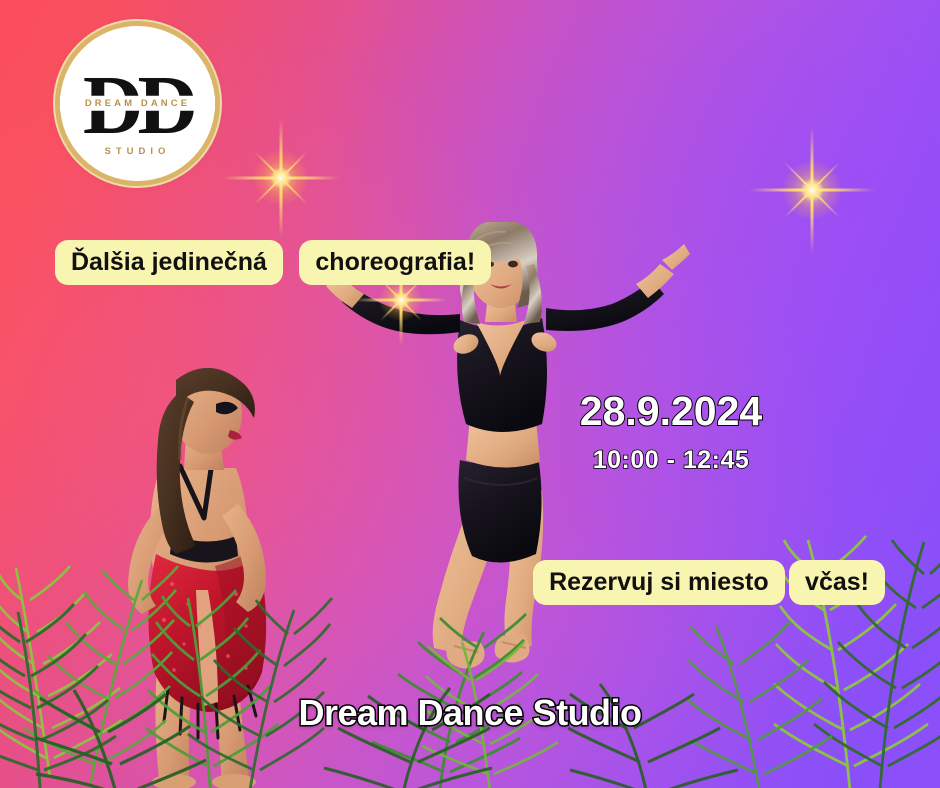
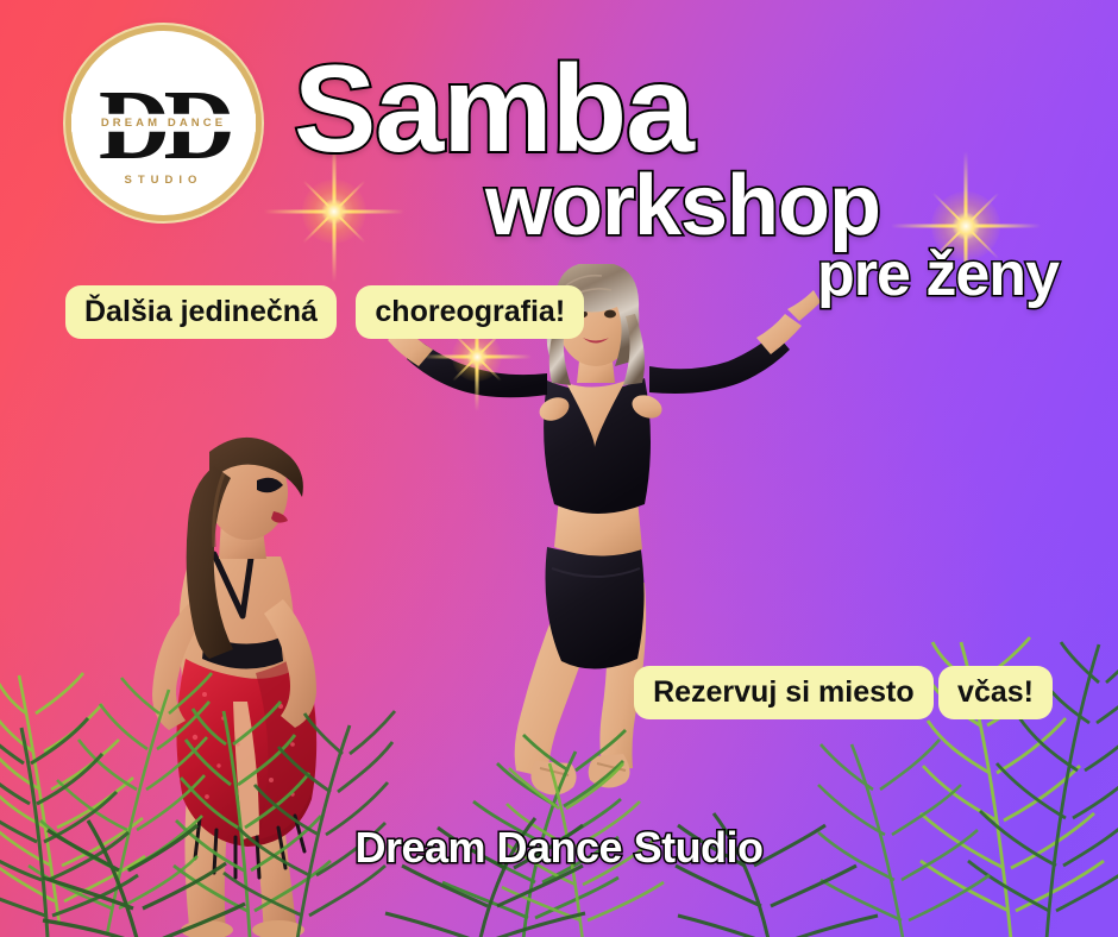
  DREAM DANCE
  STUDIO
+ Samba
+ workshop
+ pre ženy
  Ďalšia jedinečná choreografia!
- 28.9.2024
- 10:00 - 12:45
  Rezervuj si miesto včas!
  Dream Dance Studio
